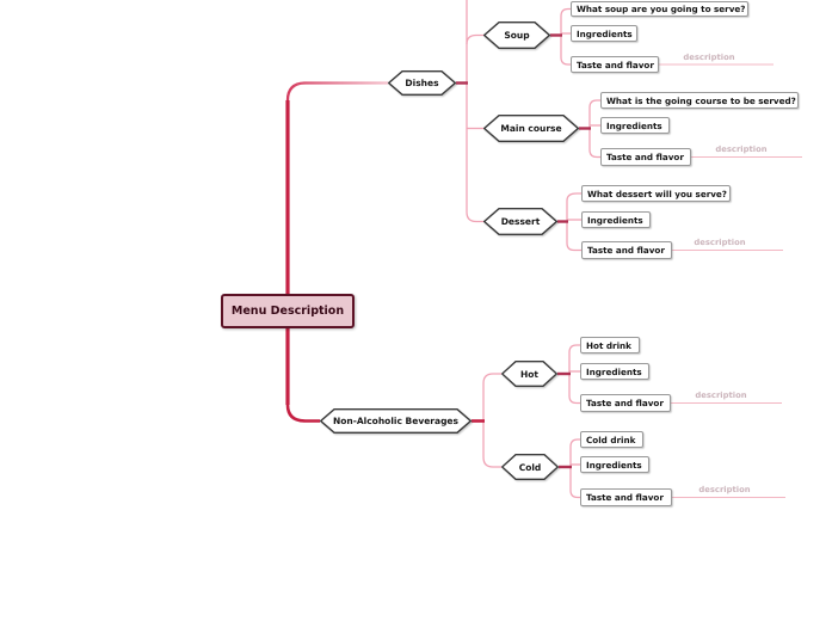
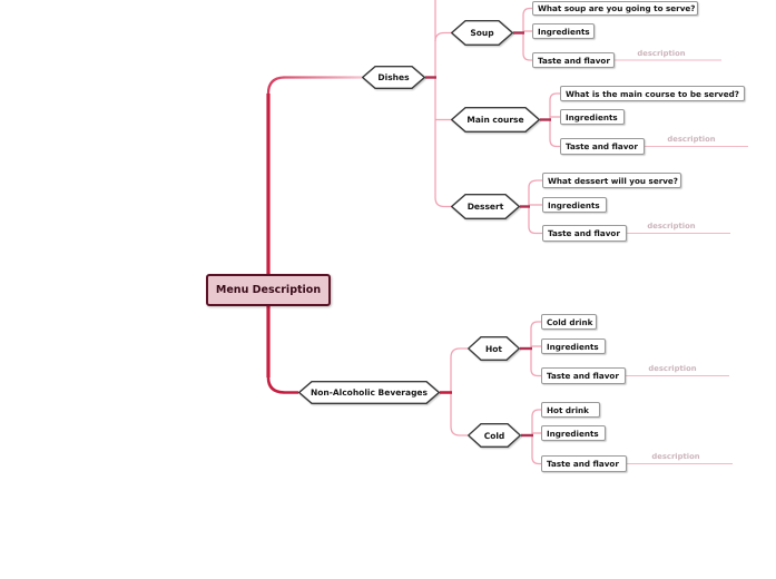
  Dishes
  Soup
  Main course
  Dessert
  Non-Alcoholic Beverages
  Hot
  Cold
  What soup are you going to serve?
  Ingredients
  Taste and flavor
- What is the going course to be served?
+ What is the main course to be served?
  Ingredients
  Taste and flavor
  What dessert will you serve?
  Ingredients
  Taste and flavor
- Hot drink
+ Cold drink
  Ingredients
  Taste and flavor
- Cold drink
+ Hot drink
  Ingredients
  Taste and flavor
  description
  description
  description
  description
  description
  Menu Description
